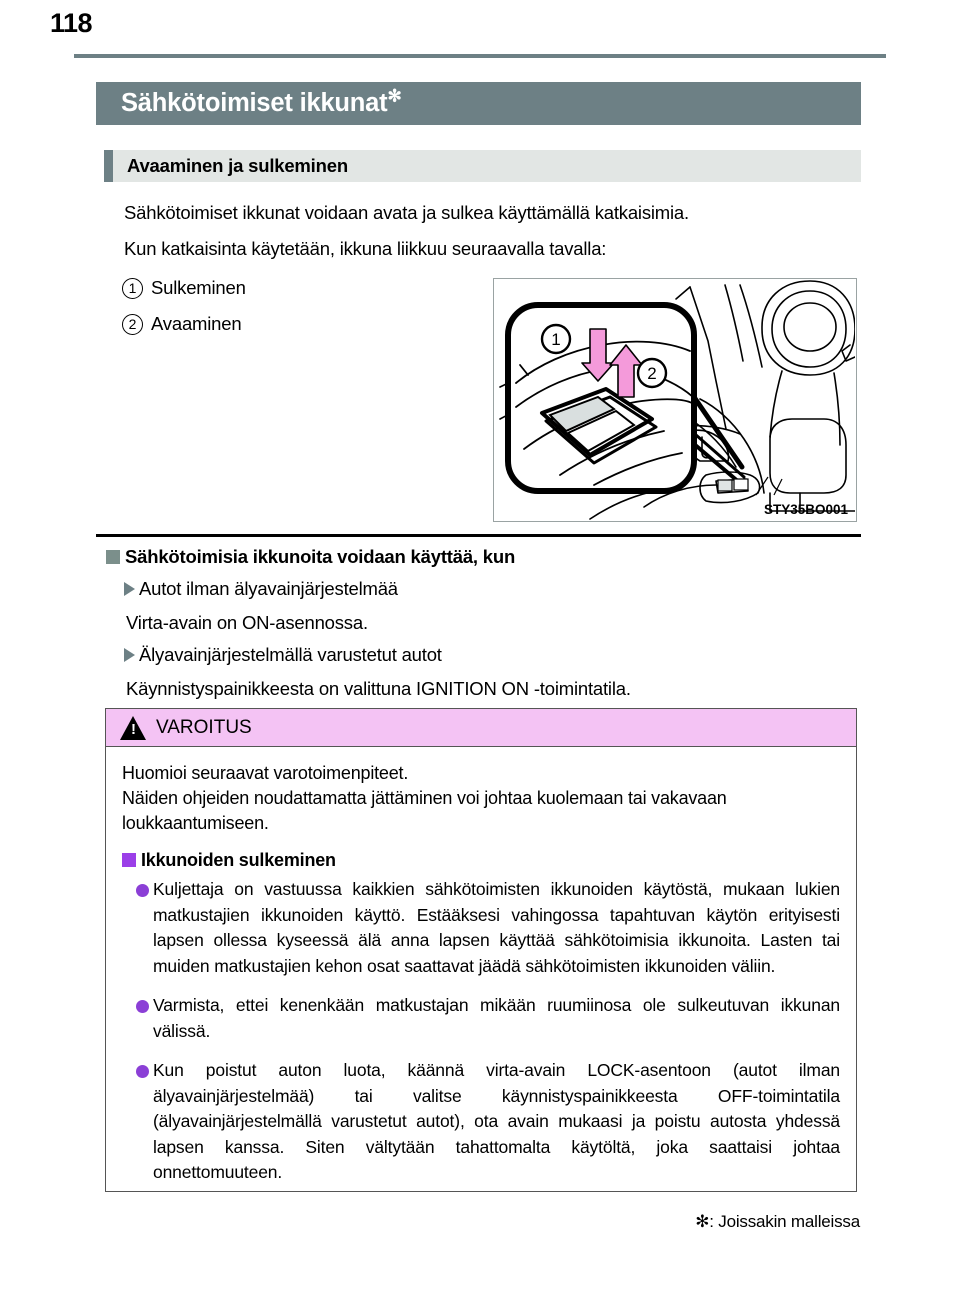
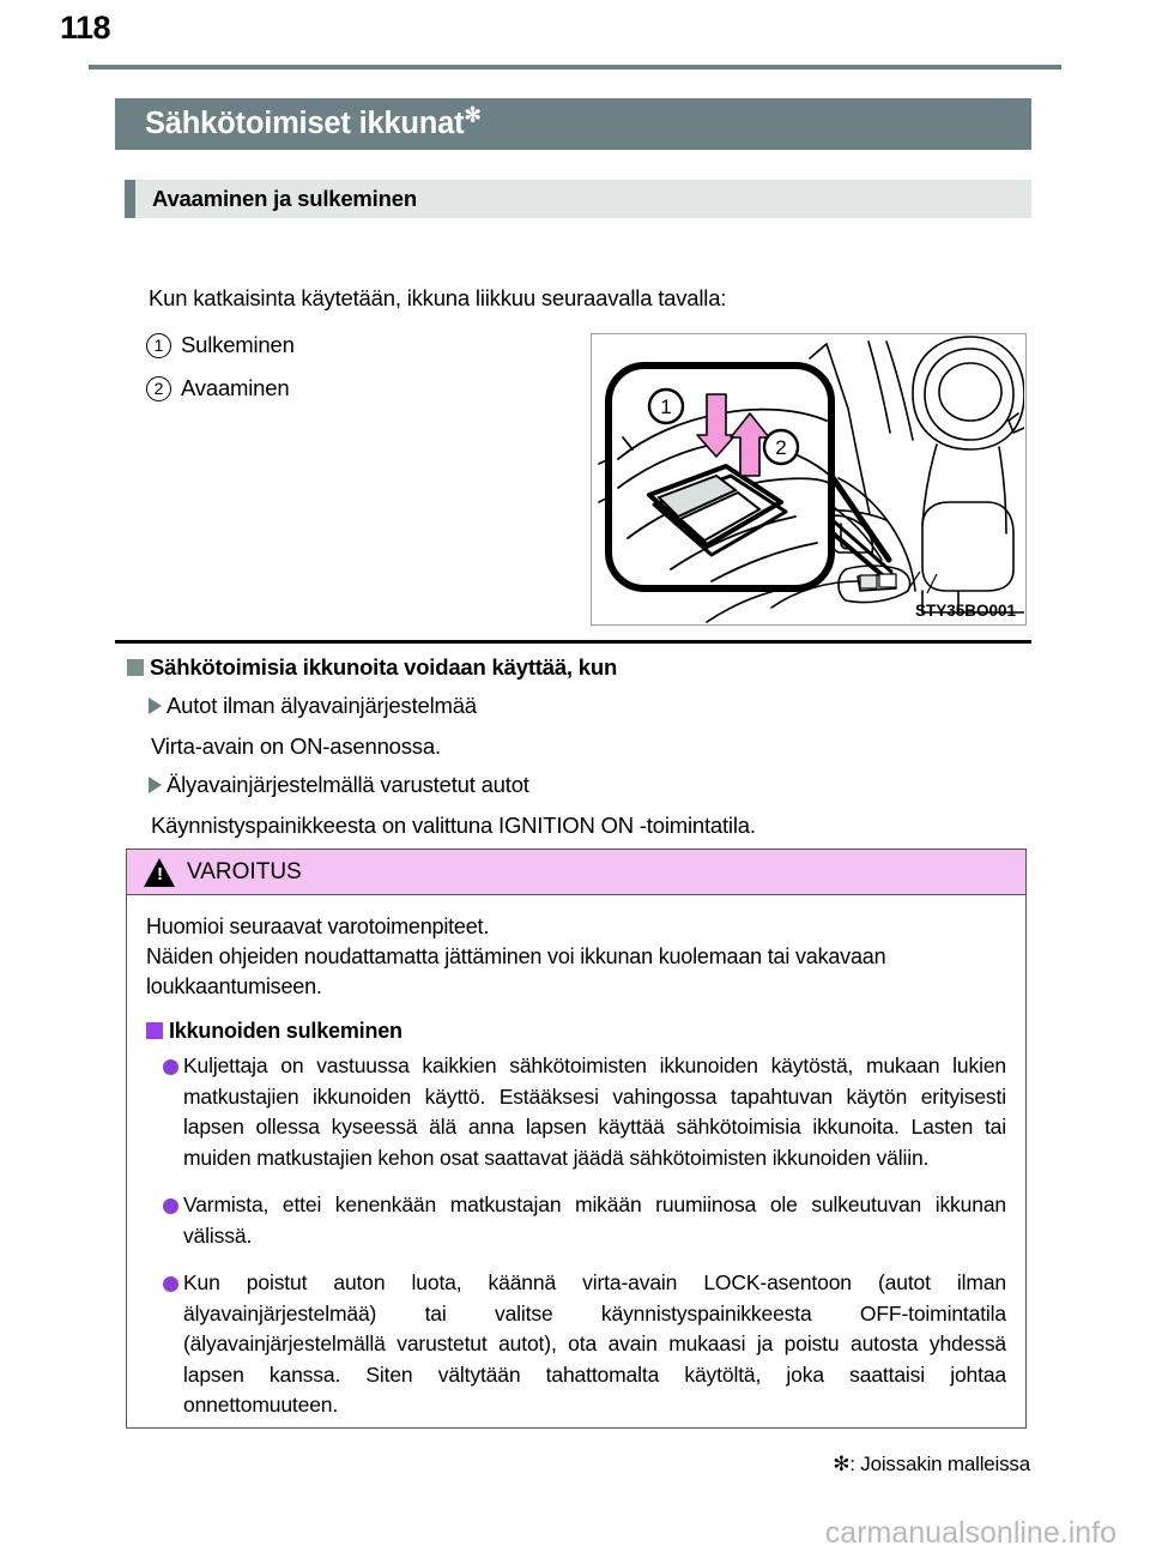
  118
  Sähkötoimiset ikkunat✻
  Avaaminen ja sulkeminen
- Sähkötoimiset ikkunat voidaan avata ja sulkea käyttämällä katkaisimia.
  Kun katkaisinta käytetään, ikkuna liikkuu seuraavalla tavalla:
  1
  Sulkeminen
  2
  Avaaminen
  1
  2
  STY35BO001
  Sähkötoimisia ikkunoita voidaan käyttää, kun
  Autot ilman älyavainjärjestelmää
  Virta-avain on ON-asennossa.
  Älyavainjärjestelmällä varustetut autot
  Käynnistyspainikkeesta on valittuna IGNITION ON -toimintatila.
  !
  VAROITUS
  Huomioi seuraavat varotoimenpiteet.
- Näiden ohjeiden noudattamatta jättäminen voi johtaa kuolemaan tai vakavaan
+ Näiden ohjeiden noudattamatta jättäminen voi ikkunan kuolemaan tai vakavaan
  loukkaantumiseen.
  Ikkunoiden sulkeminen
  Kuljettaja on vastuussa kaikkien sähkötoimisten ikkunoiden käytöstä, mukaan lukien matkustajien ikkunoiden käyttö. Estääksesi vahingossa tapahtuvan käytön erityisesti lapsen ollessa kyseessä älä anna lapsen käyttää sähkötoimisia ikkunoita. Lasten tai muiden matkustajien kehon osat saattavat jäädä sähkötoimisten ikkunoiden väliin.
  Varmista, ettei kenenkään matkustajan mikään ruumiinosa ole sulkeutuvan ikkunan välissä.
  Kun poistut auton luota, käännä virta-avain LOCK-asentoon (autot ilman älyavainjärjestelmää) tai valitse käynnistyspainikkeesta OFF-toimintatila (älyavainjärjestelmällä varustetut autot), ota avain mukaasi ja poistu autosta yhdessä lapsen kanssa. Siten vältytään tahattomalta käytöltä, joka saattaisi johtaa onnettomuuteen.
  ✻: Joissakin malleissa
+ carmanualsonline.info
